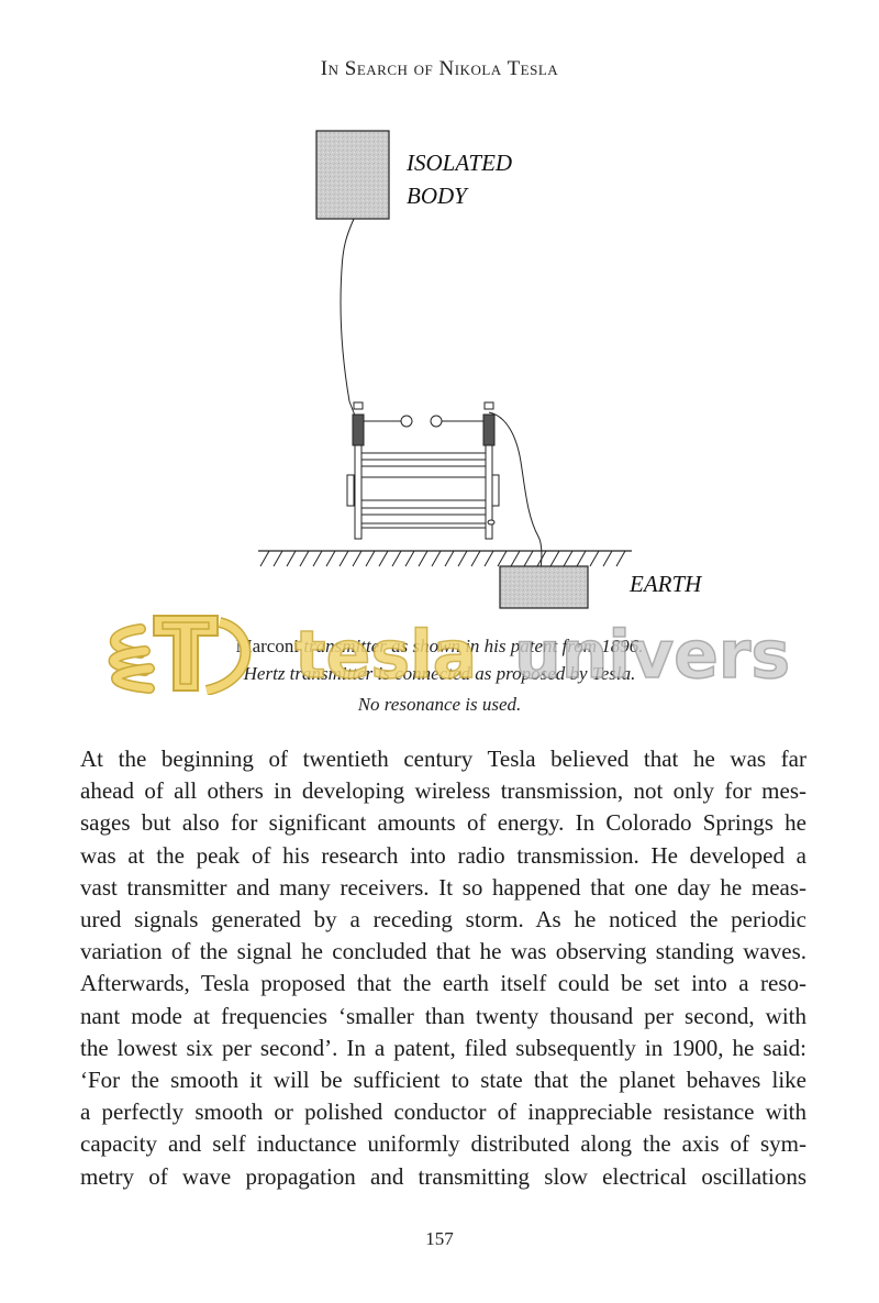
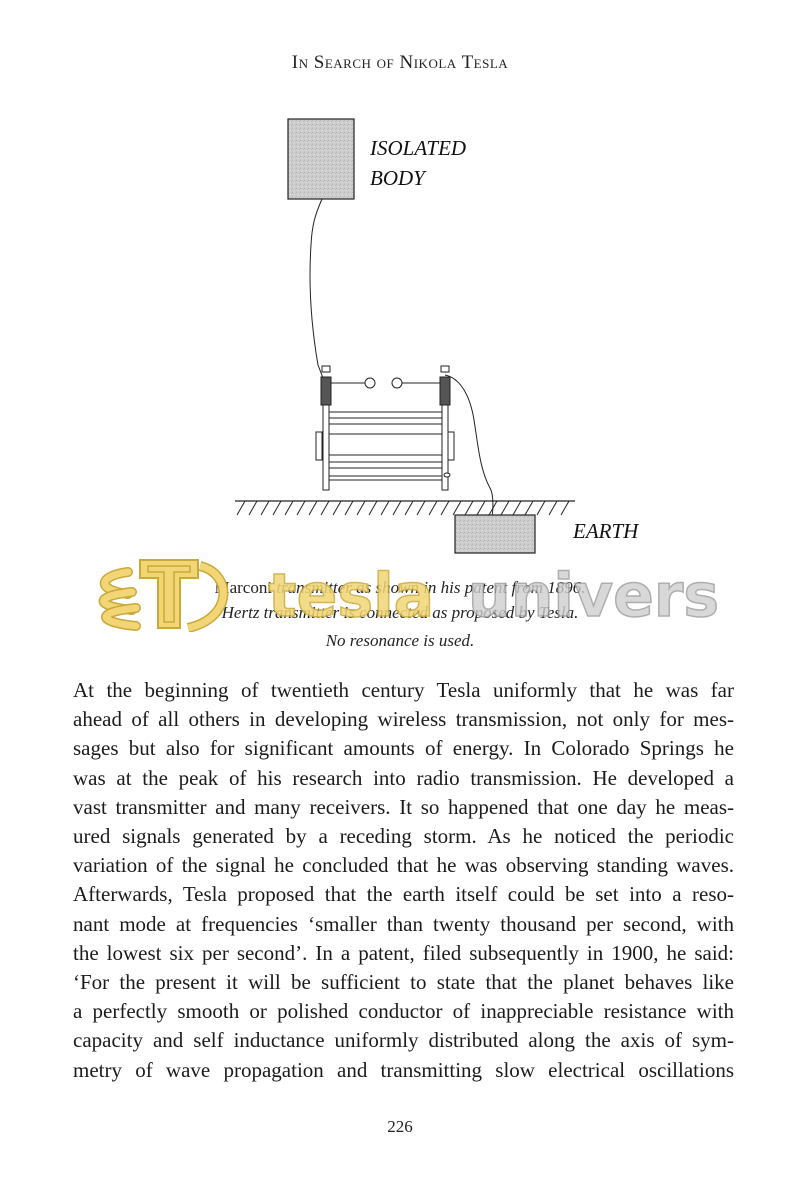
  In Search of Nikola Tesla
  ISOLATED
  BODY
  EARTH
  arconi transmitter as shown in his patent from 1896.
  Hertz transmitter is connected as proposed by Tesla.
  No resonance is used.
  tesla
  univers
- At the beginning of twentieth century Tesla believed that he was far
+ At the beginning of twentieth century Tesla uniformly that he was far
  ahead of all others in developing wireless transmission, not only for mes-
  sages but also for significant amounts of energy. In Colorado Springs he
  was at the peak of his research into radio transmission. He developed a
  vast transmitter and many receivers. It so happened that one day he meas-
  ured signals generated by a receding storm. As he noticed the periodic
  variation of the signal he concluded that he was observing standing waves.
  Afterwards, Tesla proposed that the earth itself could be set into a reso-
  nant mode at frequencies ‘smaller than twenty thousand per second, with
  the lowest six per second’. In a patent, filed subsequently in 1900, he said:
- ‘For the smooth it will be sufficient to state that the planet behaves like
+ ‘For the present it will be sufficient to state that the planet behaves like
  a perfectly smooth or polished conductor of inappreciable resistance with
  capacity and self inductance uniformly distributed along the axis of sym-
  metry of wave propagation and transmitting slow electrical oscillations
- 157
+ 226
